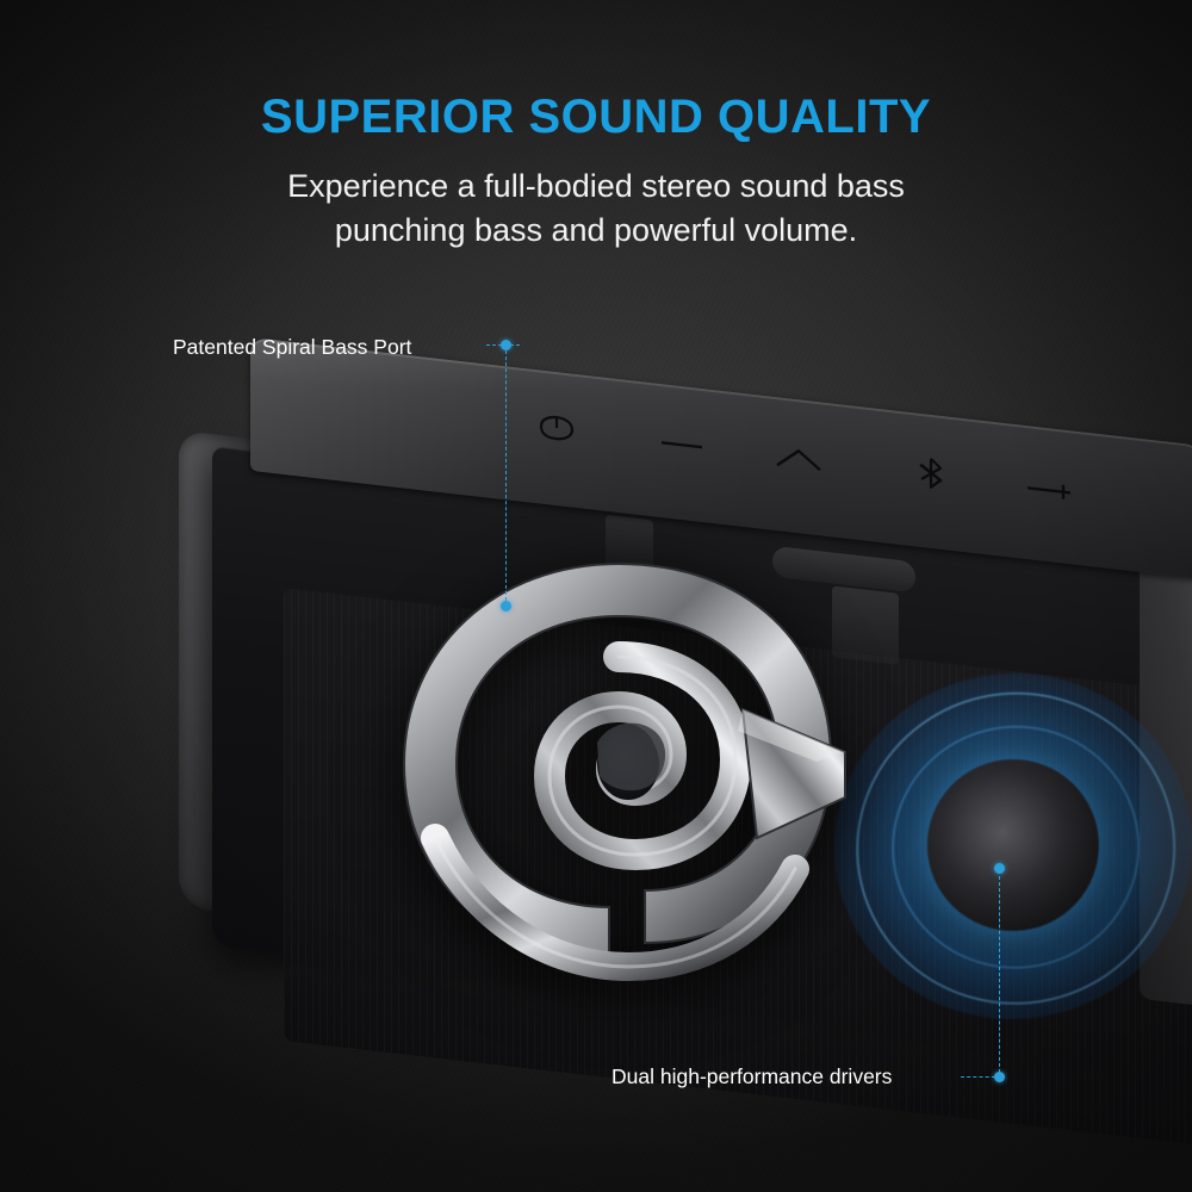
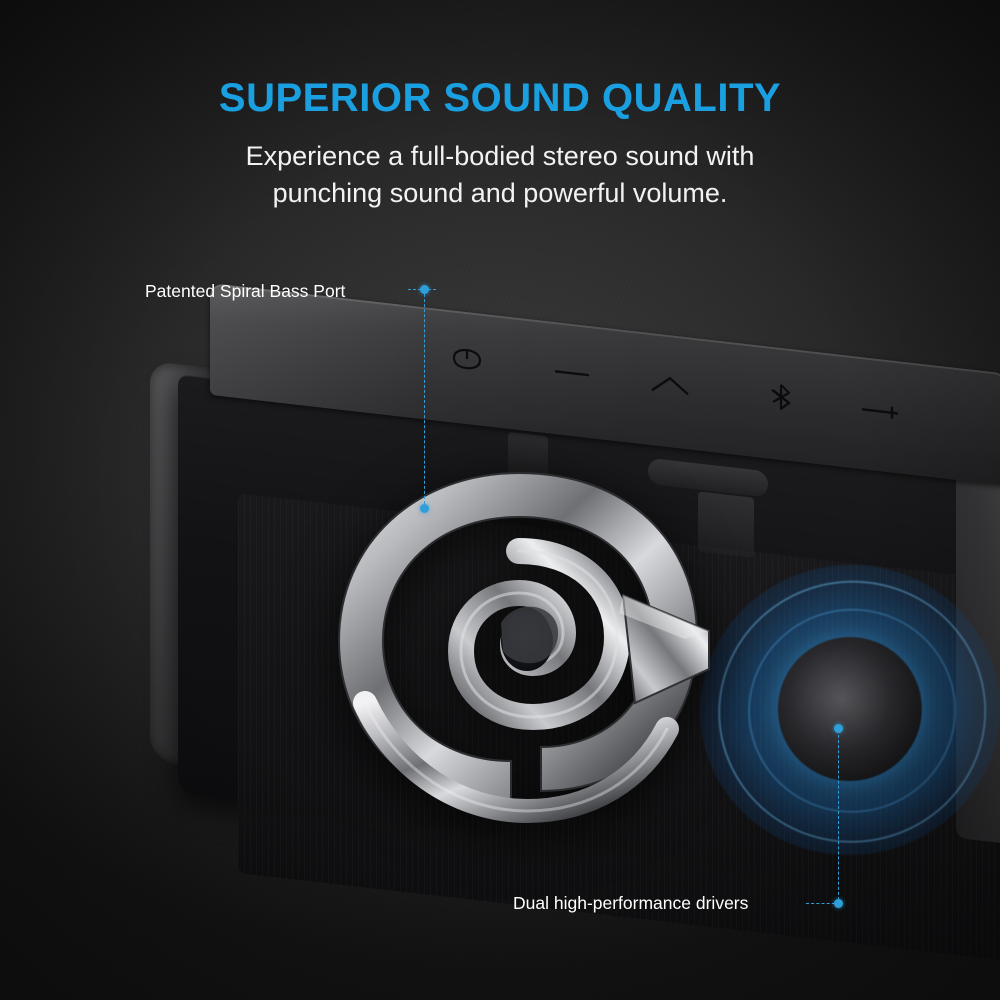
  SUPERIOR SOUND QUALITY
- Experience a full-bodied stereo sound bass
+ Experience a full-bodied stereo sound with
- punching bass and powerful volume.
+ punching sound and powerful volume.
  Patented Spiral Bass Port
  Dual high-performance drivers
